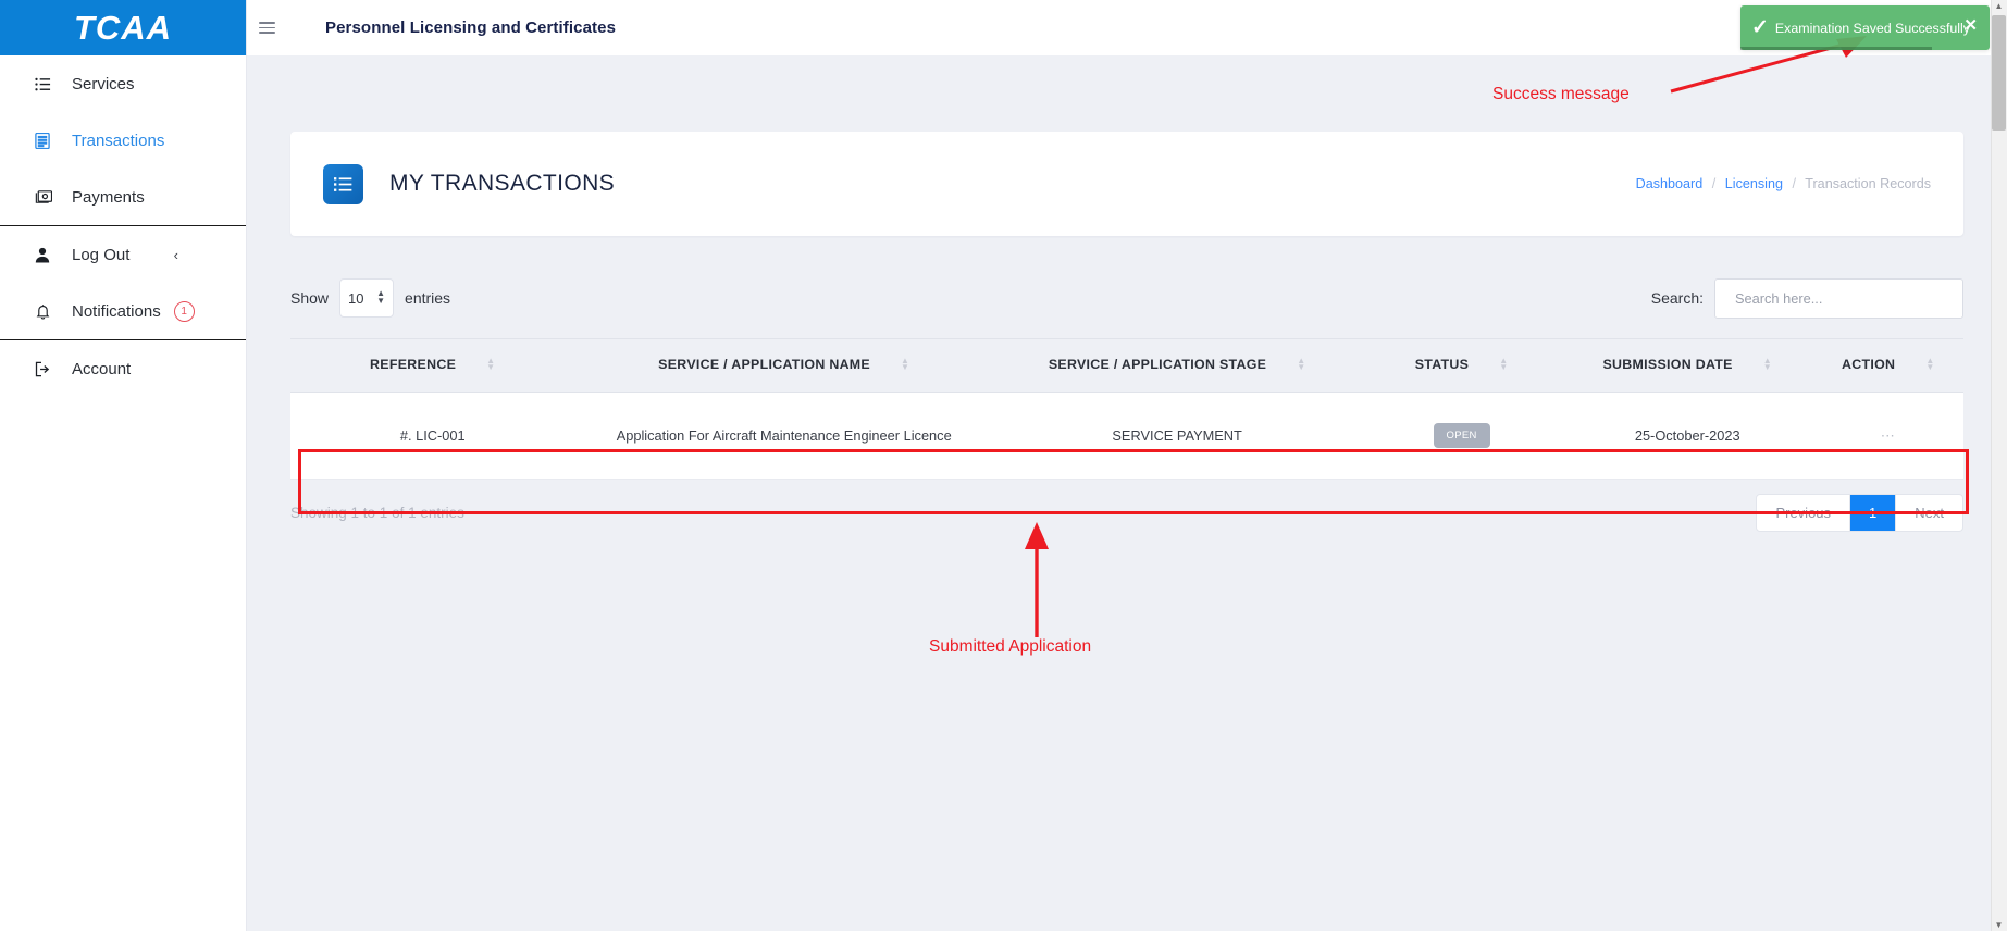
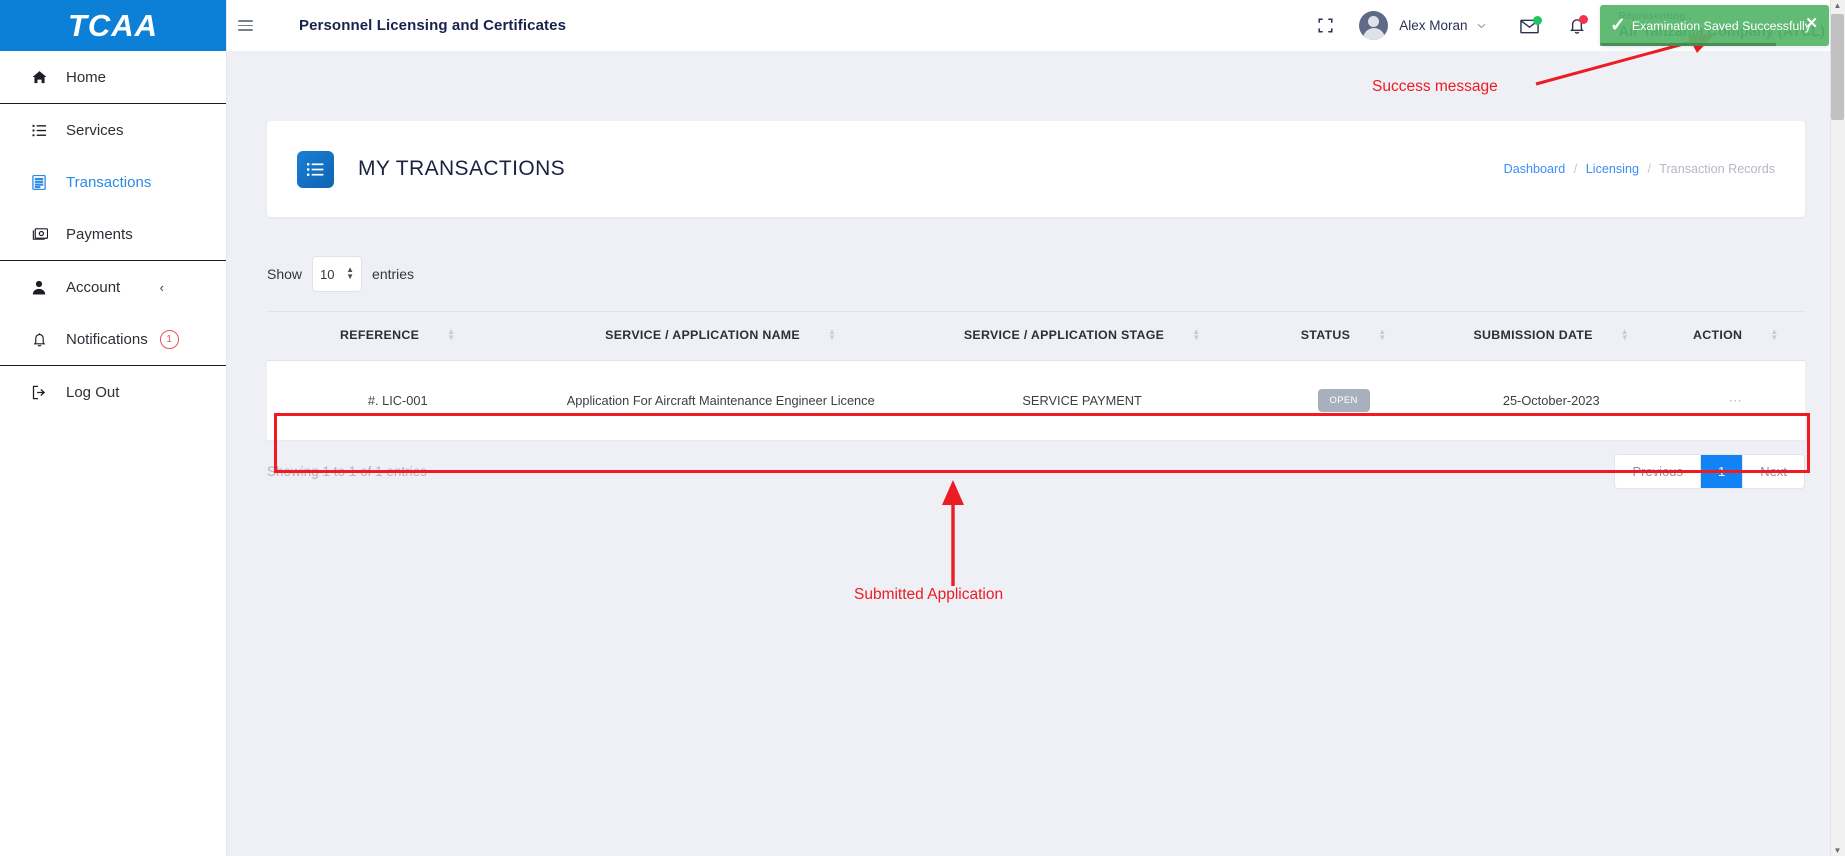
  TCAA
+ Home
  Services
  Transactions
  Payments
- Log Out
+ Account
  ‹
  Notifications
  1
- Account
+ Log Out
  Personnel Licensing and Certificates
+ Alex Moran
  ✓
  Examination Saved Successfully
  ✕
  MY TRANSACTIONS
  Dashboard / Licensing / Transaction Records
  Show
  10
  ▲
  ▼
  entries
- Search:
- Search here...
  REFERENCE ▲▼	SERVICE / APPLICATION NAME ▲▼	SERVICE / APPLICATION STAGE ▲▼	STATUS ▲▼	SUBMISSION DATE ▲▼	ACTION ▲▼
  #. LIC-001	Application For Aircraft Maintenance Engineer Licence	SERVICE PAYMENT	OPEN	25-October-2023	⋯
  Showing 1 to 1 of 1 entries
  Previous
  1
  Next
  Success message
  Submitted Application
  ▲
  ▼
